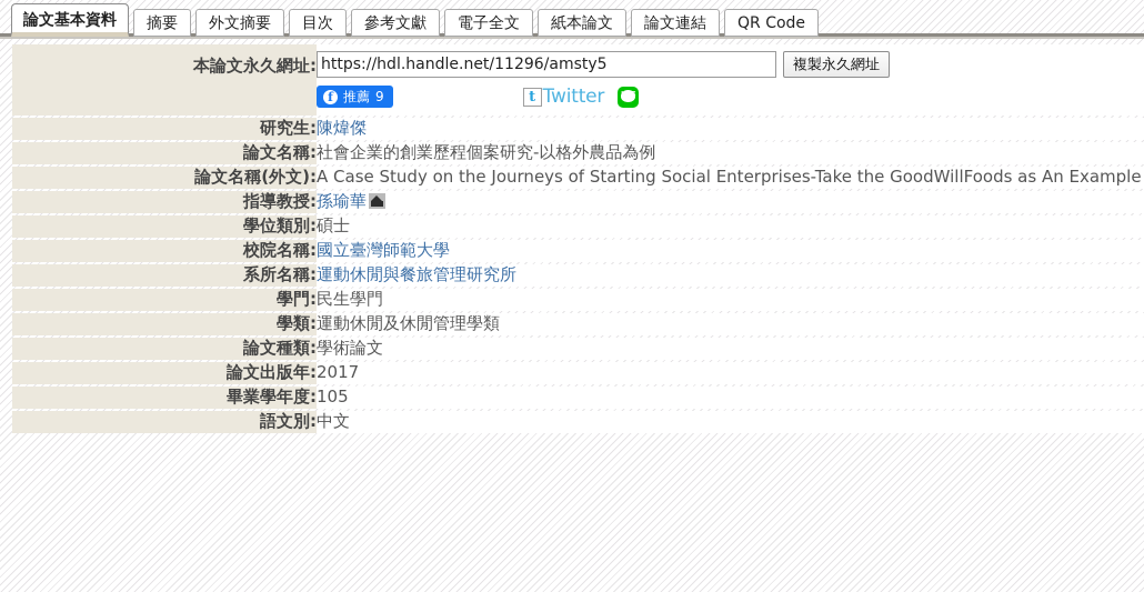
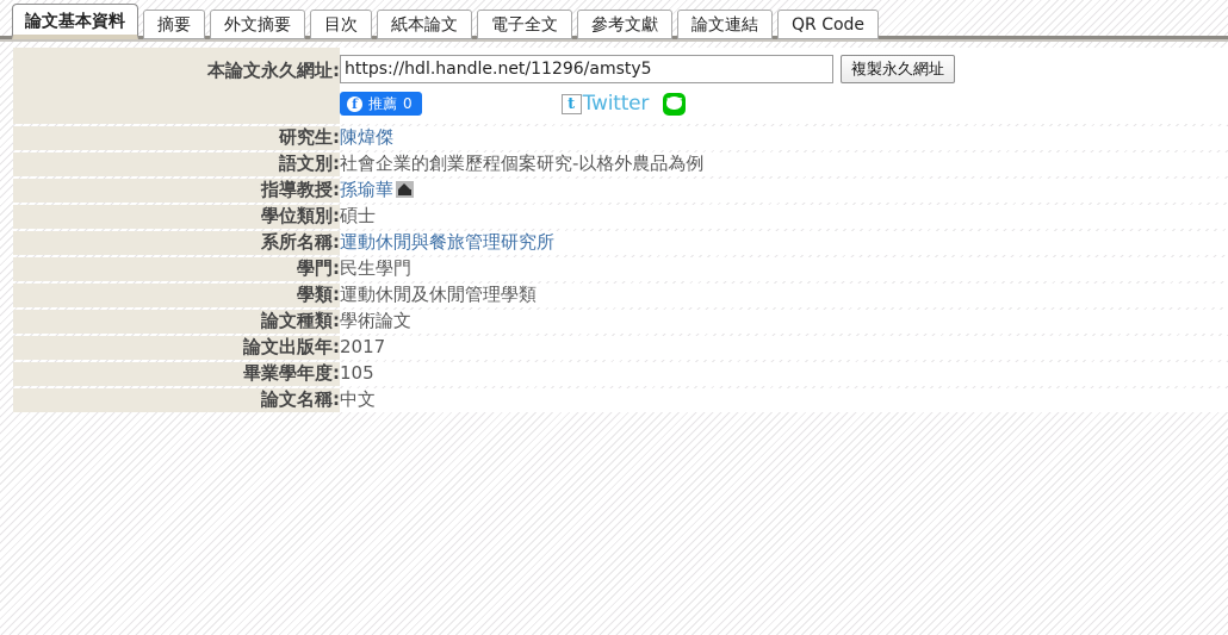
  論文基本資料
  摘要
  外文摘要
  目次
- 參考文獻
+ 紙本論文
  電子全文
- 紙本論文
+ 參考文獻
  論文連結
  QR Code
- 本論文永久網址:	https://hdl.handle.net/11296/amsty5 複製永久網址 f 推薦 9 t Twitter
+ 本論文永久網址:	https://hdl.handle.net/11296/amsty5 複製永久網址 f 推薦 0 t Twitter
  研究生:	陳煒傑
- 論文名稱:	社會企業的創業歷程個案研究-以格外農品為例
+ 語文別:	社會企業的創業歷程個案研究-以格外農品為例
- 論文名稱(外文):	A Case Study on the Journeys of Starting Social Enterprises-Take the GoodWillFoods as An Example
  指導教授:	孫瑜華
  學位類別:	碩士
- 校院名稱:	國立臺灣師範大學
  系所名稱:	運動休閒與餐旅管理研究所
  學門:	民生學門
  學類:	運動休閒及休閒管理學類
  論文種類:	學術論文
  論文出版年:	2017
  畢業學年度:	105
- 語文別:	中文
+ 論文名稱:	中文
